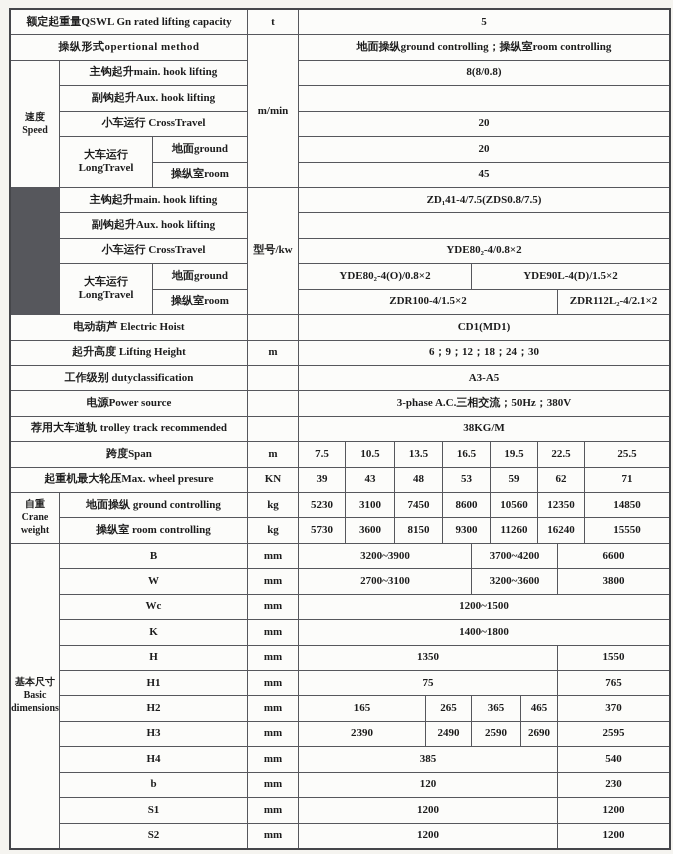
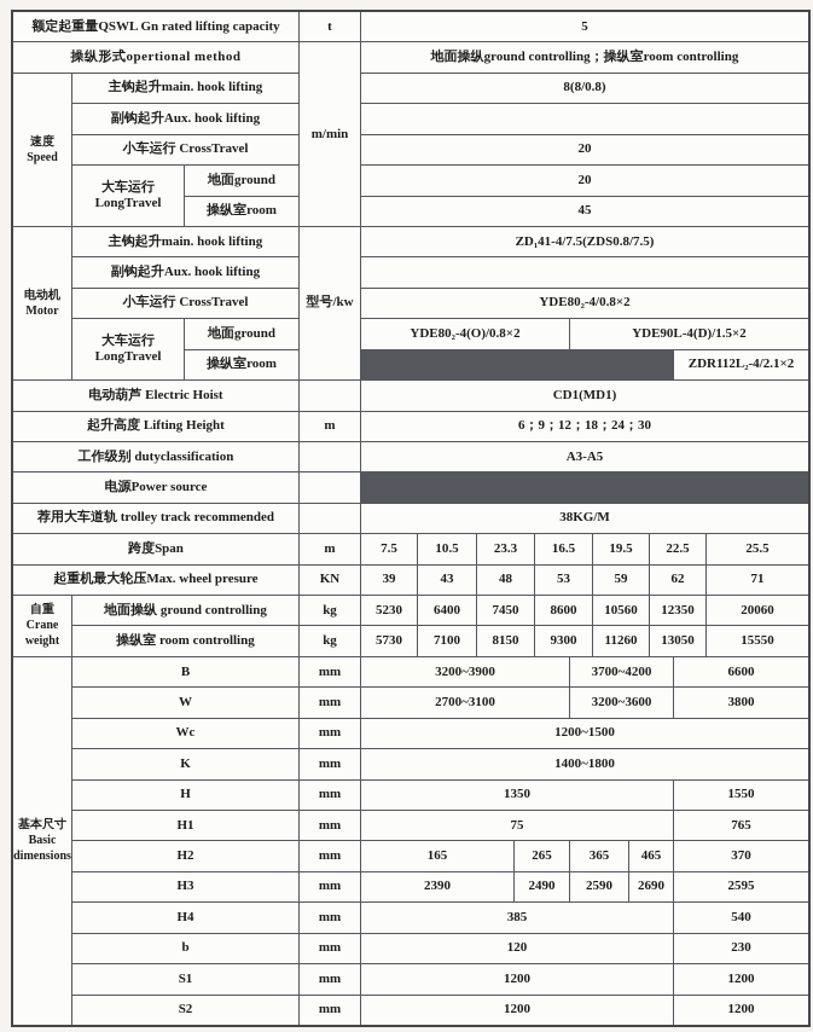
  额定起重量QSWL Gn rated lifting capacity
  t
  5
  操纵形式opertional method
  地面操纵ground controlling；操纵室room controlling
  m/min
  速度 Speed
  主钩起升main. hook lifting
  8(8/0.8)
  副钩起升Aux. hook lifting
  小车运行 CrossTravel
  20
  大车运行 LongTravel
  地面ground
  20
  操纵室room
  45
+ 电动机 Motor
  型号/kw
  主钩起升main. hook lifting
  ZD₁41-4/7.5(ZDS0.8/7.5)
  副钩起升Aux. hook lifting
  小车运行 CrossTravel
  YDE80₂-4/0.8×2
  大车运行 LongTravel
  地面ground
  YDE80₂-4(O)/0.8×2
  YDE90L-4(D)/1.5×2
  操纵室room
- ZDR100-4/1.5×2
  ZDR112L₂-4/2.1×2
  电动葫芦 Electric Hoist
  CD1(MD1)
  起升高度 Lifting Height
  m
  6；9；12；18；24；30
  工作级别 dutyclassification
  A3-A5
  电源Power source
- 3-phase A.C.三相交流；50Hz；380V
  荐用大车道轨 trolley track recommended
  38KG/M
  跨度Span
  m
  7.5
  10.5
- 13.5
+ 23.3
  16.5
  19.5
  22.5
  25.5
  起重机最大轮压Max. wheel presure
  KN
  39
  43
  48
  53
  59
  62
  71
  自重 Crane weight
  地面操纵 ground controlling
  kg
  5230
- 3100
+ 6400
  7450
  8600
  10560
  12350
- 14850
+ 20060
  操纵室 room controlling
  kg
  5730
- 3600
+ 7100
  8150
  9300
  11260
- 16240
+ 13050
  15550
  基本尺寸 Basic dimensions
  B
  mm
  3200~3900
  3700~4200
  6600
  W
  mm
  2700~3100
  3200~3600
  3800
  Wc
  mm
  1200~1500
  K
  mm
  1400~1800
  H
  mm
  1350
  1550
  H1
  mm
  75
  765
  H2
  mm
  165
  265
  365
  465
  370
  H3
  mm
  2390
  2490
  2590
  2690
  2595
  H4
  mm
  385
  540
  b
  mm
  120
  230
  S1
  mm
  1200
  1200
  S2
  mm
  1200
  1200
